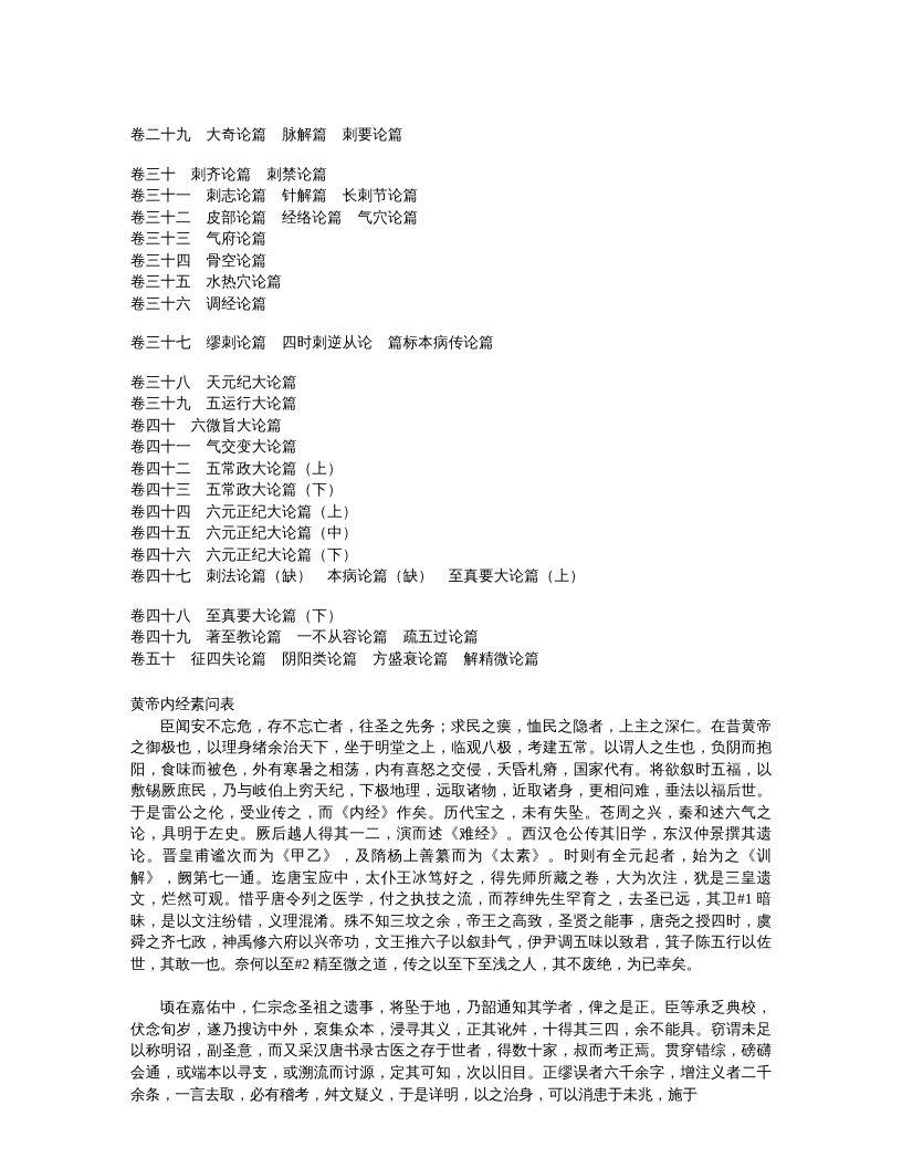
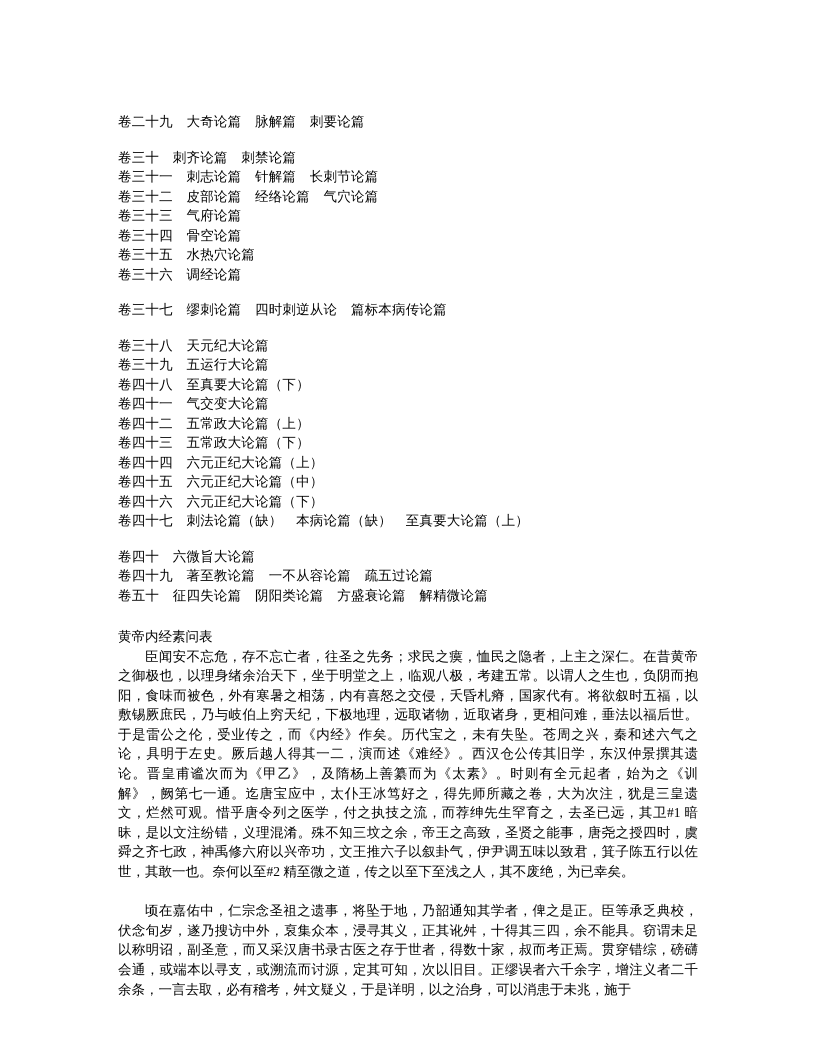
  卷二十九 大奇论篇 脉解篇 刺要论篇
  卷三十 刺齐论篇 刺禁论篇
  卷三十一 刺志论篇 针解篇 长刺节论篇
  卷三十二 皮部论篇 经络论篇 气穴论篇
  卷三十三 气府论篇
  卷三十四 骨空论篇
  卷三十五 水热穴论篇
  卷三十六 调经论篇
  卷三十七 缪刺论篇 四时刺逆从论 篇标本病传论篇
  卷三十八 天元纪大论篇
  卷三十九 五运行大论篇
- 卷四十 六微旨大论篇
+ 卷四十八 至真要大论篇（下）
  卷四十一 气交变大论篇
  卷四十二 五常政大论篇（上）
  卷四十三 五常政大论篇（下）
  卷四十四 六元正纪大论篇（上）
  卷四十五 六元正纪大论篇（中）
  卷四十六 六元正纪大论篇（下）
  卷四十七 刺法论篇（缺） 本病论篇（缺） 至真要大论篇（上）
- 卷四十八 至真要大论篇（下）
+ 卷四十 六微旨大论篇
  卷四十九 著至教论篇 一不从容论篇 疏五过论篇
  卷五十 征四失论篇 阴阳类论篇 方盛衰论篇 解精微论篇
  黄帝内经素问表
  臣闻安不忘危，存不忘亡者，往圣之先务；求民之瘼，恤民之隐者，上主之深仁。在昔黄帝之御极也，以理身绪余治天下，坐于明堂之上，临观八极，考建五常。以谓人之生也，负阴而抱阳，食味而被色，外有寒暑之相荡，内有喜怒之交侵，夭昏札瘠，国家代有。将欲叙时五福，以敷锡厥庶民，乃与岐伯上穷天纪，下极地理，远取诸物，近取诸身，更相问难，垂法以福后世。于是雷公之伦，受业传之，而《内经》作矣。历代宝之，未有失坠。苍周之兴，秦和述六气之论，具明于左史。厥后越人得其一二，演而述《难经》。西汉仓公传其旧学，东汉仲景撰其遗论。晋皇甫谧次而为《甲乙》，及隋杨上善纂而为《太素》。时则有全元起者，始为之《训解》，阙第七一通。迄唐宝应中，太仆王冰笃好之，得先师所藏之卷，大为次注，犹是三皇遗文，烂然可观。惜乎唐令列之医学，付之执技之流，而荐绅先生罕育之，去圣已远，其卫#1 暗昧，是以文注纷错，义理混淆。殊不知三坟之余，帝王之高致，圣贤之能事，唐尧之授四时，虞舜之齐七政，神禹修六府以兴帝功，文王推六子以叙卦气，伊尹调五味以致君，箕子陈五行以佐世，其敢一也。奈何以至#2 精至微之道，传之以至下至浅之人，其不废绝，为已幸矣。
  顷在嘉佑中，仁宗念圣祖之遗事，将坠于地，乃韶通知其学者，俾之是正。臣等承乏典校，伏念旬岁，遂乃搜访中外，裒集众本，浸寻其义，正其讹舛，十得其三四，余不能具。窃谓未足以称明诏，副圣意，而又采汉唐书录古医之存于世者，得数十家，叔而考正焉。贯穿错综，磅礴会通，或端本以寻支，或溯流而讨源，定其可知，次以旧目。正缪误者六千余字，增注义者二千余条，一言去取，必有稽考，舛文疑义，于是详明，以之治身，可以消患于未兆，施于
